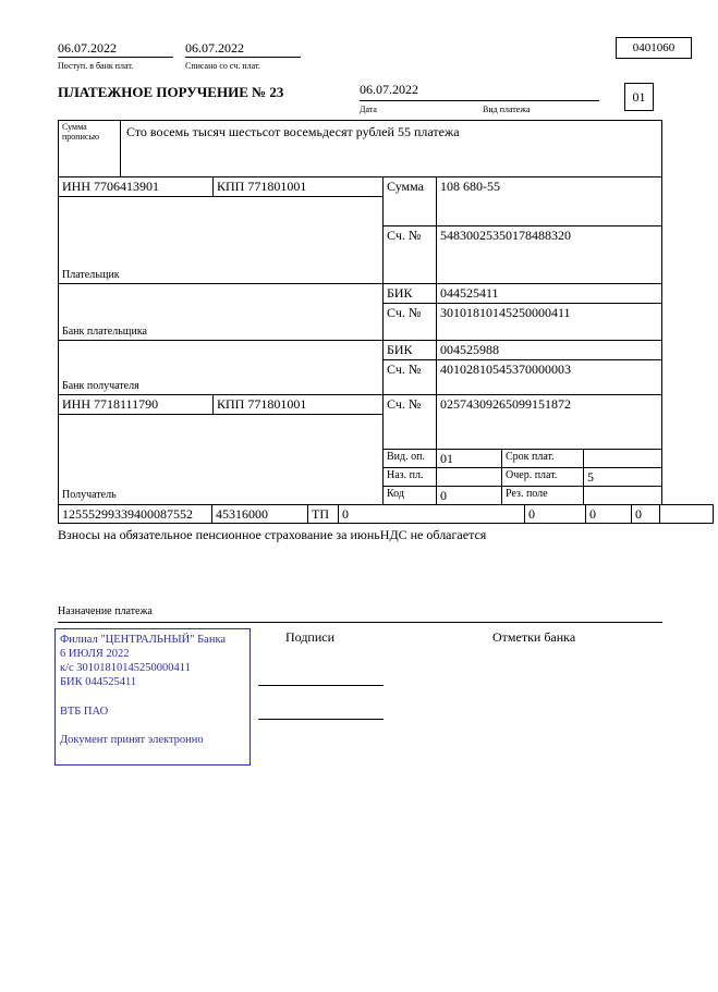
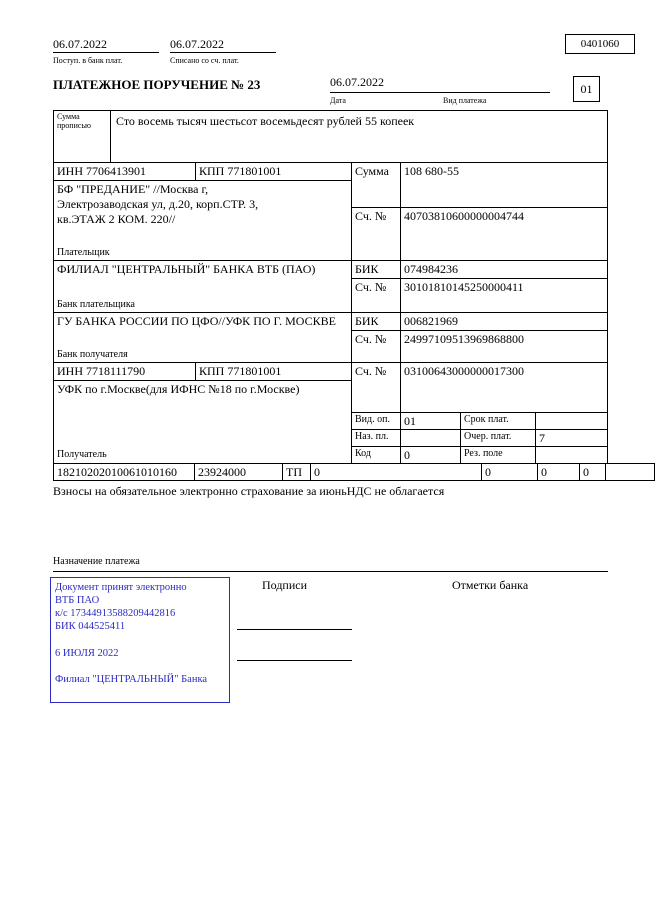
  06.07.2022
  06.07.2022
  Поступ. в банк плат.
  Списано со сч. плат.
  0401060
  ПЛАТЕЖНОЕ ПОРУЧЕНИЕ № 23
  06.07.2022
  Дата
  Вид платежа
  01
  Сумма
  прописью
- Сто восемь тысяч шестьсот восемьдесят рублей 55 платежа
+ Сто восемь тысяч шестьсот восемьдесят рублей 55 копеек
  ИНН 7706413901
  КПП 771801001
  Сумма
  108 680-55
+ БФ "ПРЕДАНИЕ" //Москва г,
+ Электрозаводская ул, д.20, корп.СТР. 3,
+ кв.ЭТАЖ 2 КОМ. 220//
  Плательщик
  Сч. №
- 54830025350178488320
+ 40703810600000004744
+ ФИЛИАЛ "ЦЕНТРАЛЬНЫЙ" БАНКА ВТБ (ПАО)
  Банк плательщика
  БИК
- 044525411
+ 074984236
  Сч. №
  30101810145250000411
+ ГУ БАНКА РОССИИ ПО ЦФО//УФК ПО Г. МОСКВЕ
  Банк получателя
  БИК
- 004525988
+ 006821969
  Сч. №
- 40102810545370000003
+ 24997109513969868800
  ИНН 7718111790
  КПП 771801001
  Сч. №
- 02574309265099151872
+ 03100643000000017300
+ УФК по г.Москве(для ИФНС №18 по г.Москве)
  Получатель
  Вид. оп.
  01
  Срок плат.
  Наз. пл.
  Очер. плат.
- 5
+ 7
  Код
  0
  Рез. поле
- 12555299339400087552
+ 18210202010061010160
- 45316000
+ 23924000
  ТП
  0
  0
  0
  0
- Взносы на обязательное пенсионное страхование за июньНДС не облагается
+ Взносы на обязательное электронно страхование за июньНДС не облагается
  Назначение платежа
  Подписи
  Отметки банка
- Филиал "ЦЕНТРАЛЬНЫЙ" Банка
+ Документ принят электронно
- 6 ИЮЛЯ 2022
+ ВТБ ПАО
- к/с 30101810145250000411
+ к/с 17344913588209442816
  БИК 044525411
- ВТБ ПАО
+ 6 ИЮЛЯ 2022
- Документ принят электронно
+ Филиал "ЦЕНТРАЛЬНЫЙ" Банка
